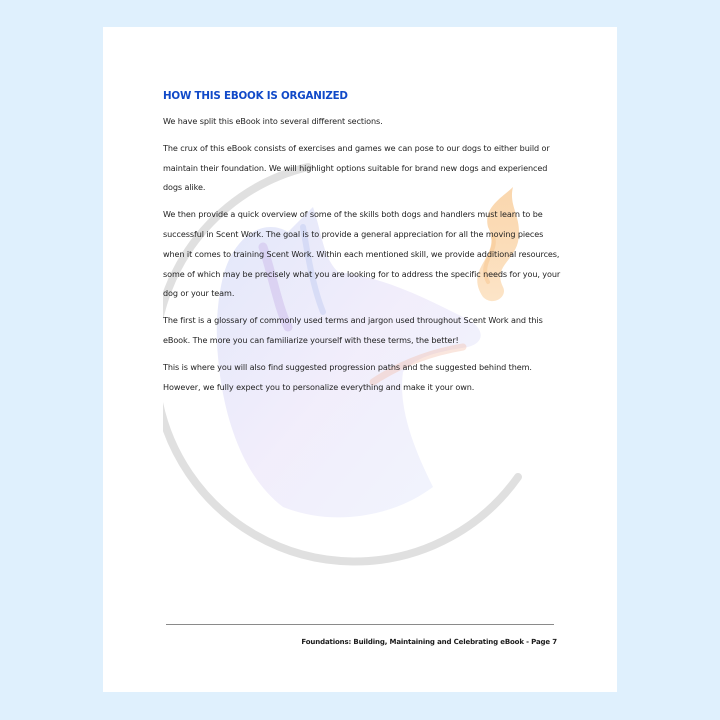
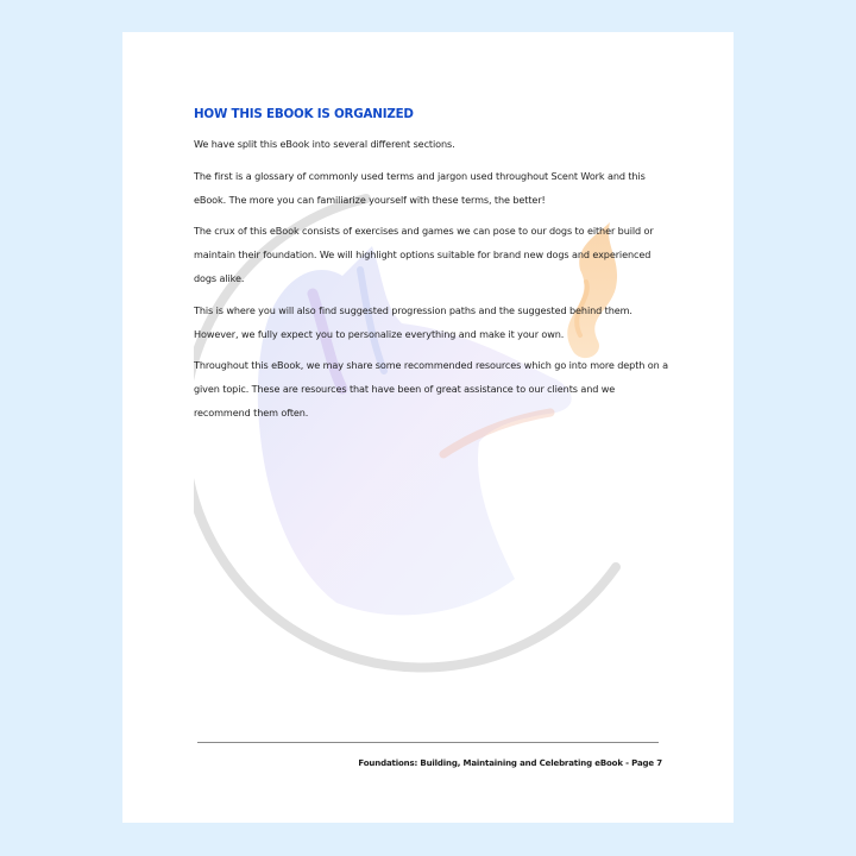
  HOW THIS EBOOK IS ORGANIZED
  We have split this eBook into several different sections.
- The crux of this eBook consists of exercises and games we can pose to our dogs to either build or maintain their foundation. We will highlight options suitable for brand new dogs and experienced dogs alike.
+ The first is a glossary of commonly used terms and jargon used throughout Scent Work and this eBook. The more you can familiarize yourself with these terms, the better!
- We then provide a quick overview of some of the skills both dogs and handlers must learn to be successful in Scent Work. The goal is to provide a general appreciation for all the moving pieces when it comes to training Scent Work. Within each mentioned skill, we provide additional resources, some of which may be precisely what you are looking for to address the specific needs for you, your dog or your team.
- The first is a glossary of commonly used terms and jargon used throughout Scent Work and this eBook. The more you can familiarize yourself with these terms, the better!
+ The crux of this eBook consists of exercises and games we can pose to our dogs to either build or maintain their foundation. We will highlight options suitable for brand new dogs and experienced dogs alike.
  This is where you will also find suggested progression paths and the suggested behind them. However, we fully expect you to personalize everything and make it your own.
+ Throughout this eBook, we may share some recommended resources which go into more depth on a given topic. These are resources that have been of great assistance to our clients and we recommend them often.
  Foundations: Building, Maintaining and Celebrating eBook - Page 7
